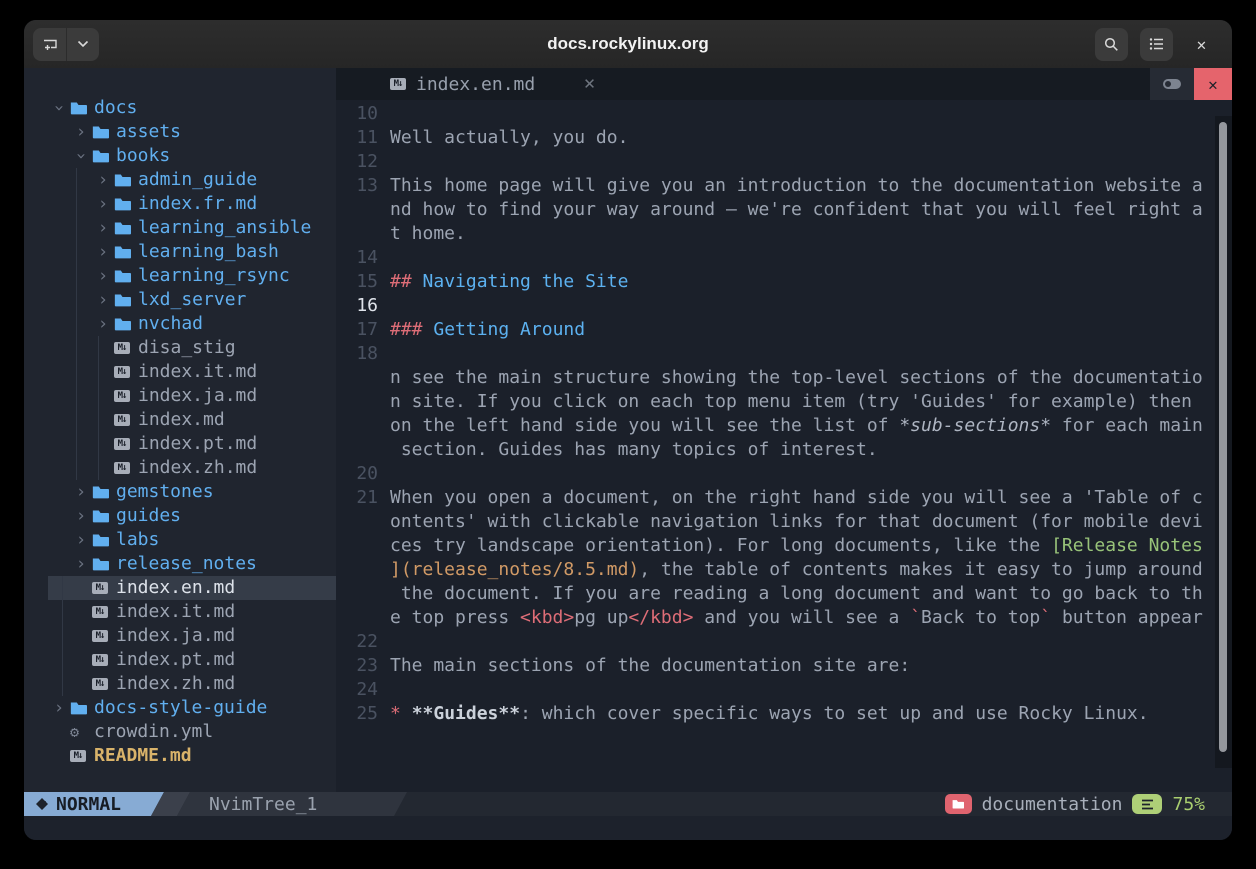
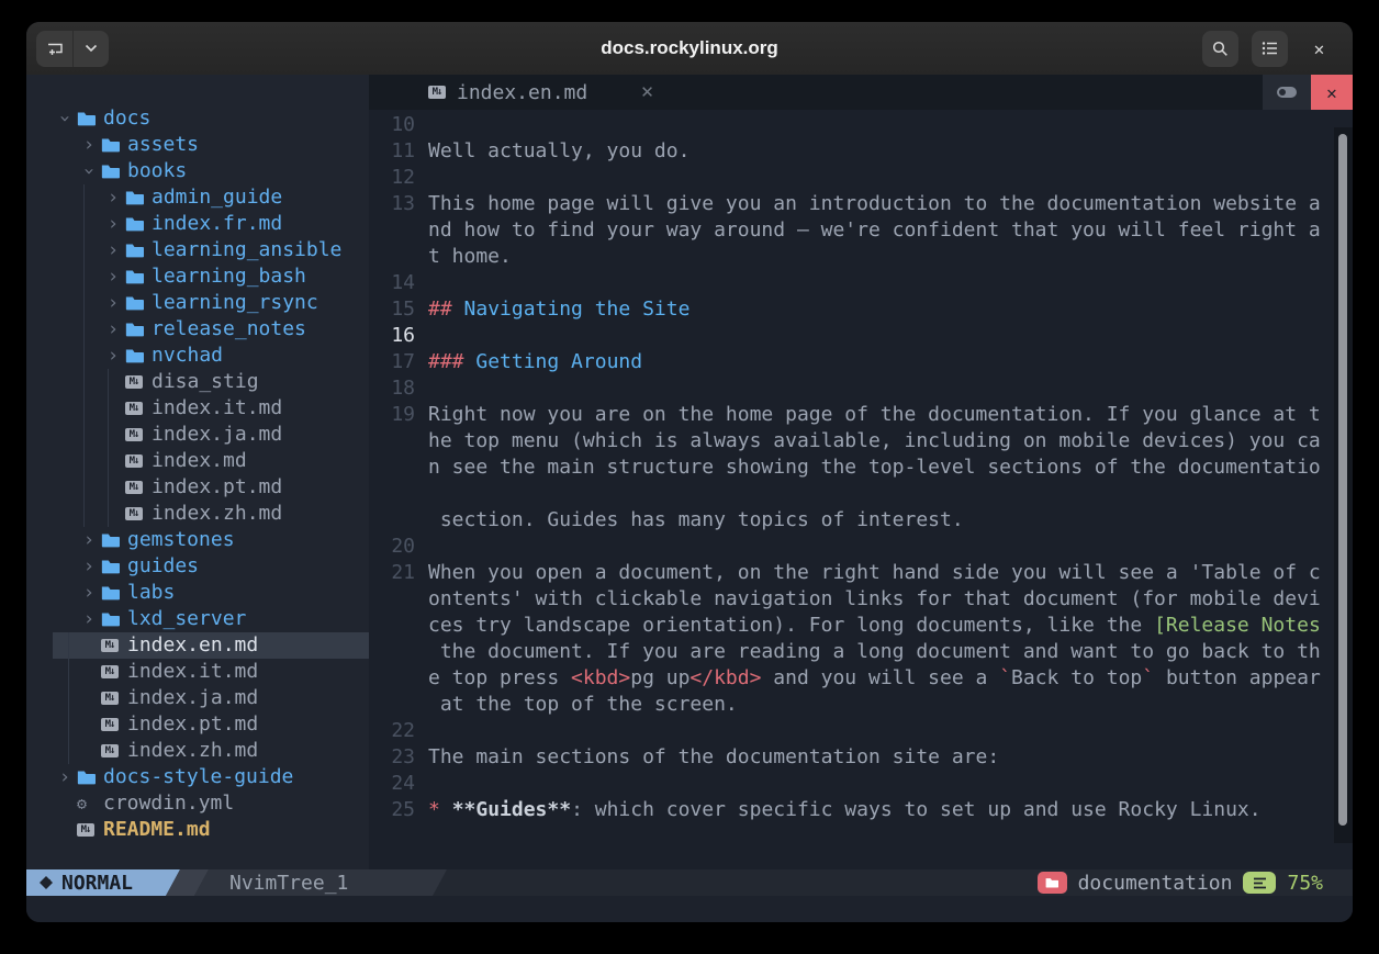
  docs.rockylinux.org
  ✕
  docs
  ›
  assets
  books
  ›
  admin_guide
  ›
  index.fr.md
  ›
  learning_ansible
  ›
  learning_bash
  ›
  learning_rsync
  ›
- lxd_server
+ release_notes
  ›
  nvchad
  M↓
  disa_stig
  M↓
  index.it.md
  M↓
  index.ja.md
  M↓
  index.md
  M↓
  index.pt.md
  M↓
  index.zh.md
  ›
  gemstones
  ›
  guides
  ›
  labs
  ›
- release_notes
+ lxd_server
  M↓
  index.en.md
  M↓
  index.it.md
  M↓
  index.ja.md
  M↓
  index.pt.md
  M↓
  index.zh.md
  ›
  docs-style-guide
  ⚙
  crowdin.yml
  M↓
  README.md
  M↓
  index.en.md
  ✕
  ✕
  10
  11
  Well actually, you do.
  12
  13
  This home page will give you an introduction to the documentation website a
  nd how to find your way around — we're confident that you will feel right a
  t home.
  14
  15
  ## Navigating the Site
  16
  17
  ### Getting Around
  18
+ 19
+ Right now you are on the home page of the documentation. If you glance at t
+ he top menu (which is always available, including on mobile devices) you ca
  n see the main structure showing the top-level sections of the documentatio
- n site. If you click on each top menu item (try 'Guides' for example) then
- on the left hand side you will see the list of *sub-sections* for each main
  section. Guides has many topics of interest.
  20
  21
  When you open a document, on the right hand side you will see a 'Table of c
  ontents' with clickable navigation links for that document (for mobile devi
  ces try landscape orientation). For long documents, like the [Release Notes
- ](release_notes/8.5.md), the table of contents makes it easy to jump around
  the document. If you are reading a long document and want to go back to th
  e top press <kbd>pg up</kbd> and you will see a `Back to top` button appear
+ at the top of the screen.
  22
  23
  The main sections of the documentation site are:
  24
  25
  * **Guides**: which cover specific ways to set up and use Rocky Linux.
  NORMAL
  NvimTree_1
  documentation
  75%
